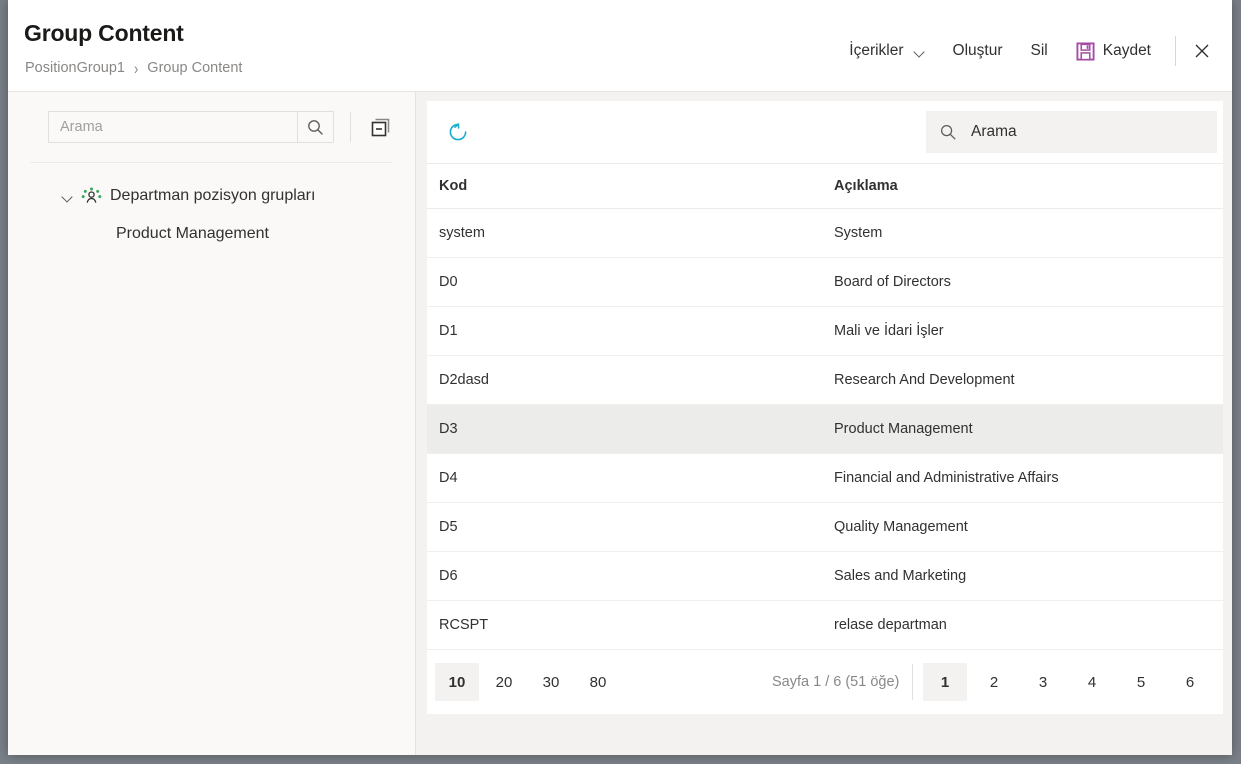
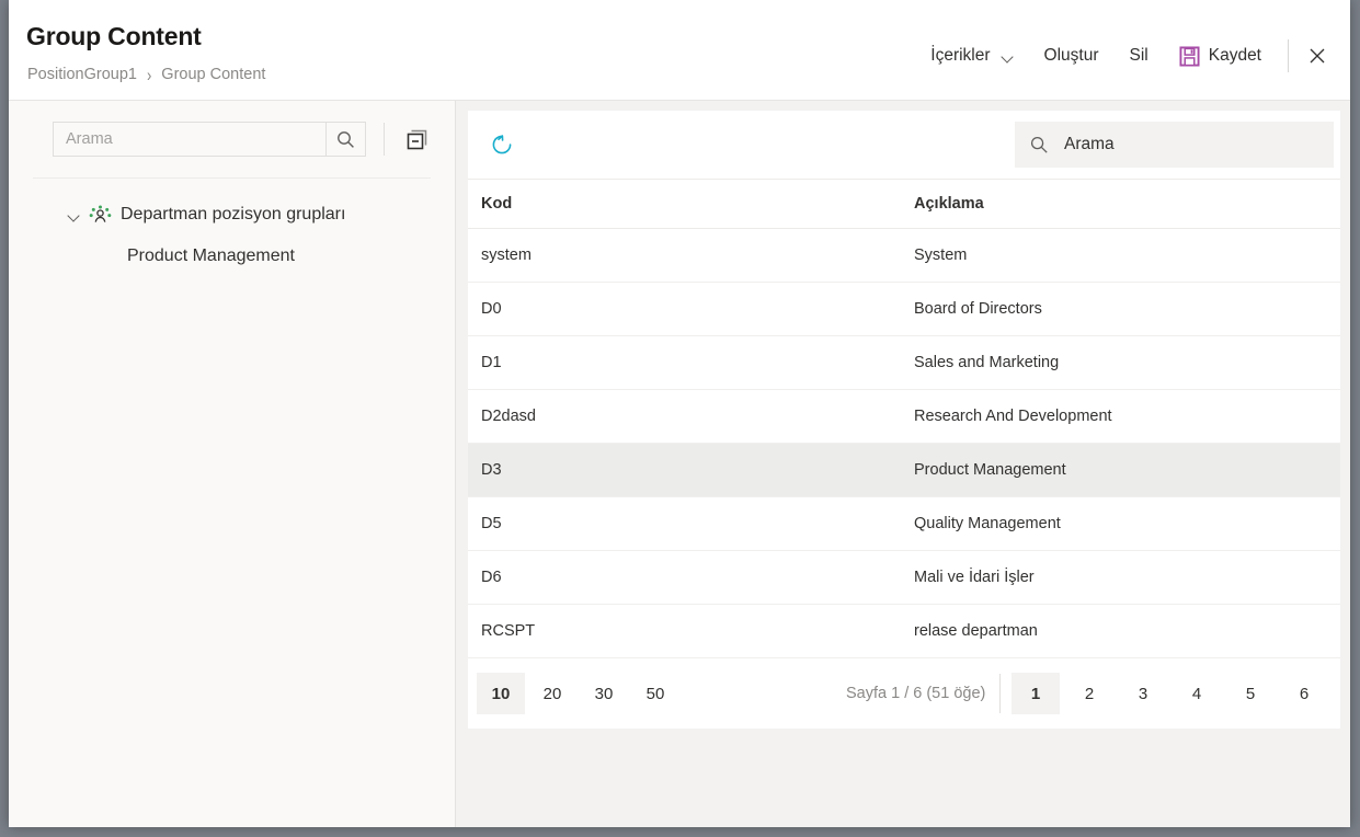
  Group Content
  PositionGroup1
  ›
  Group Content
  İçerikler
  Oluştur
  Sil
  Kaydet
  Arama
  Departman pozisyon grupları
  Product Management
  Arama
  Kod	Açıklama
  system	System
  D0	Board of Directors
- D1	Mali ve İdari İşler
+ D1	Sales and Marketing
  D2dasd	Research And Development
  D3	Product Management
- D4	Financial and Administrative Affairs
  D5	Quality Management
- D6	Sales and Marketing
+ D6	Mali ve İdari İşler
  RCSPT	relase departman
  10
  20
  30
- 80
+ 50
  Sayfa 1 / 6 (51 öğe)
  1
  2
  3
  4
  5
  6
